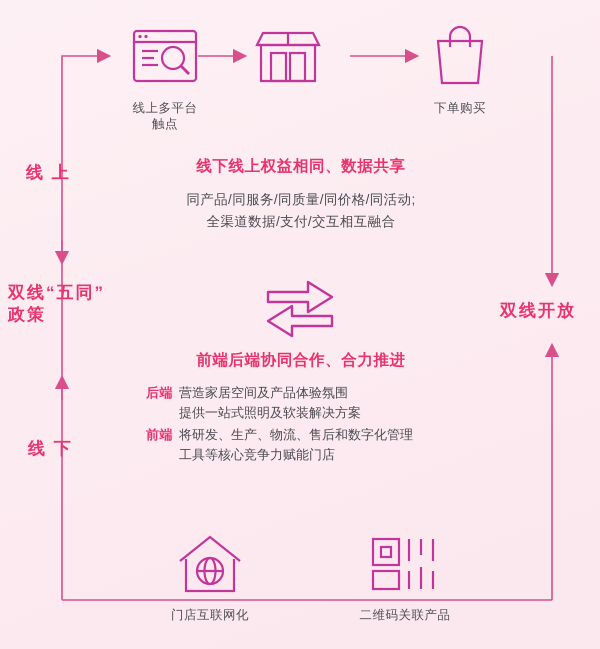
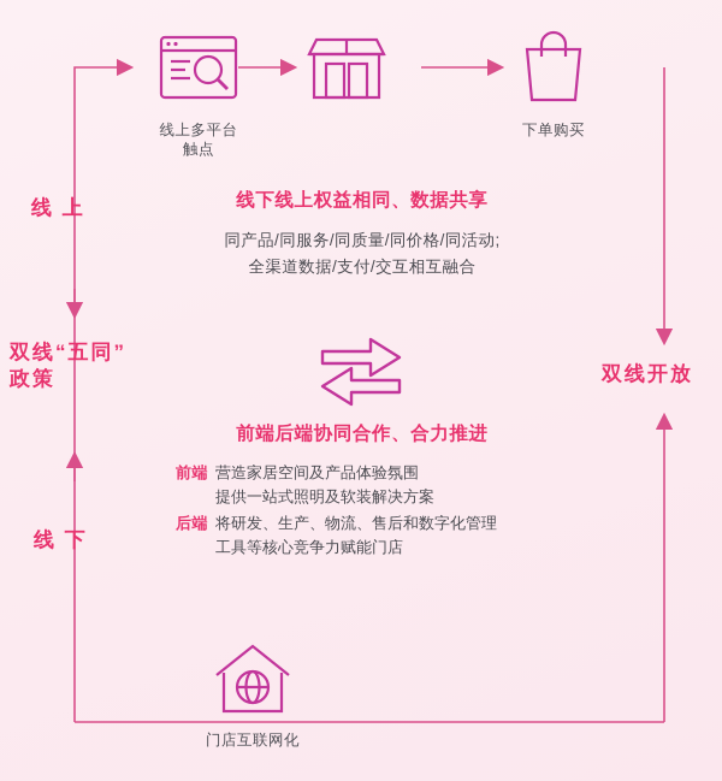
  线上多平台
  触点
  下单购买
  门店互联网化
- 二维码关联产品
  线 上
  线 下
  双线“五同”
  政策
  双线开放
  线下线上权益相同、数据共享
  同产品/同服务/同质量/同价格/同活动;
  全渠道数据/支付/交互相互融合
  前端后端协同合作、合力推进
- 后端
+ 前端
  营造家居空间及产品体验氛围
  提供一站式照明及软装解决方案
- 前端
+ 后端
  将研发、生产、物流、售后和数字化管理
  工具等核心竞争力赋能门店
